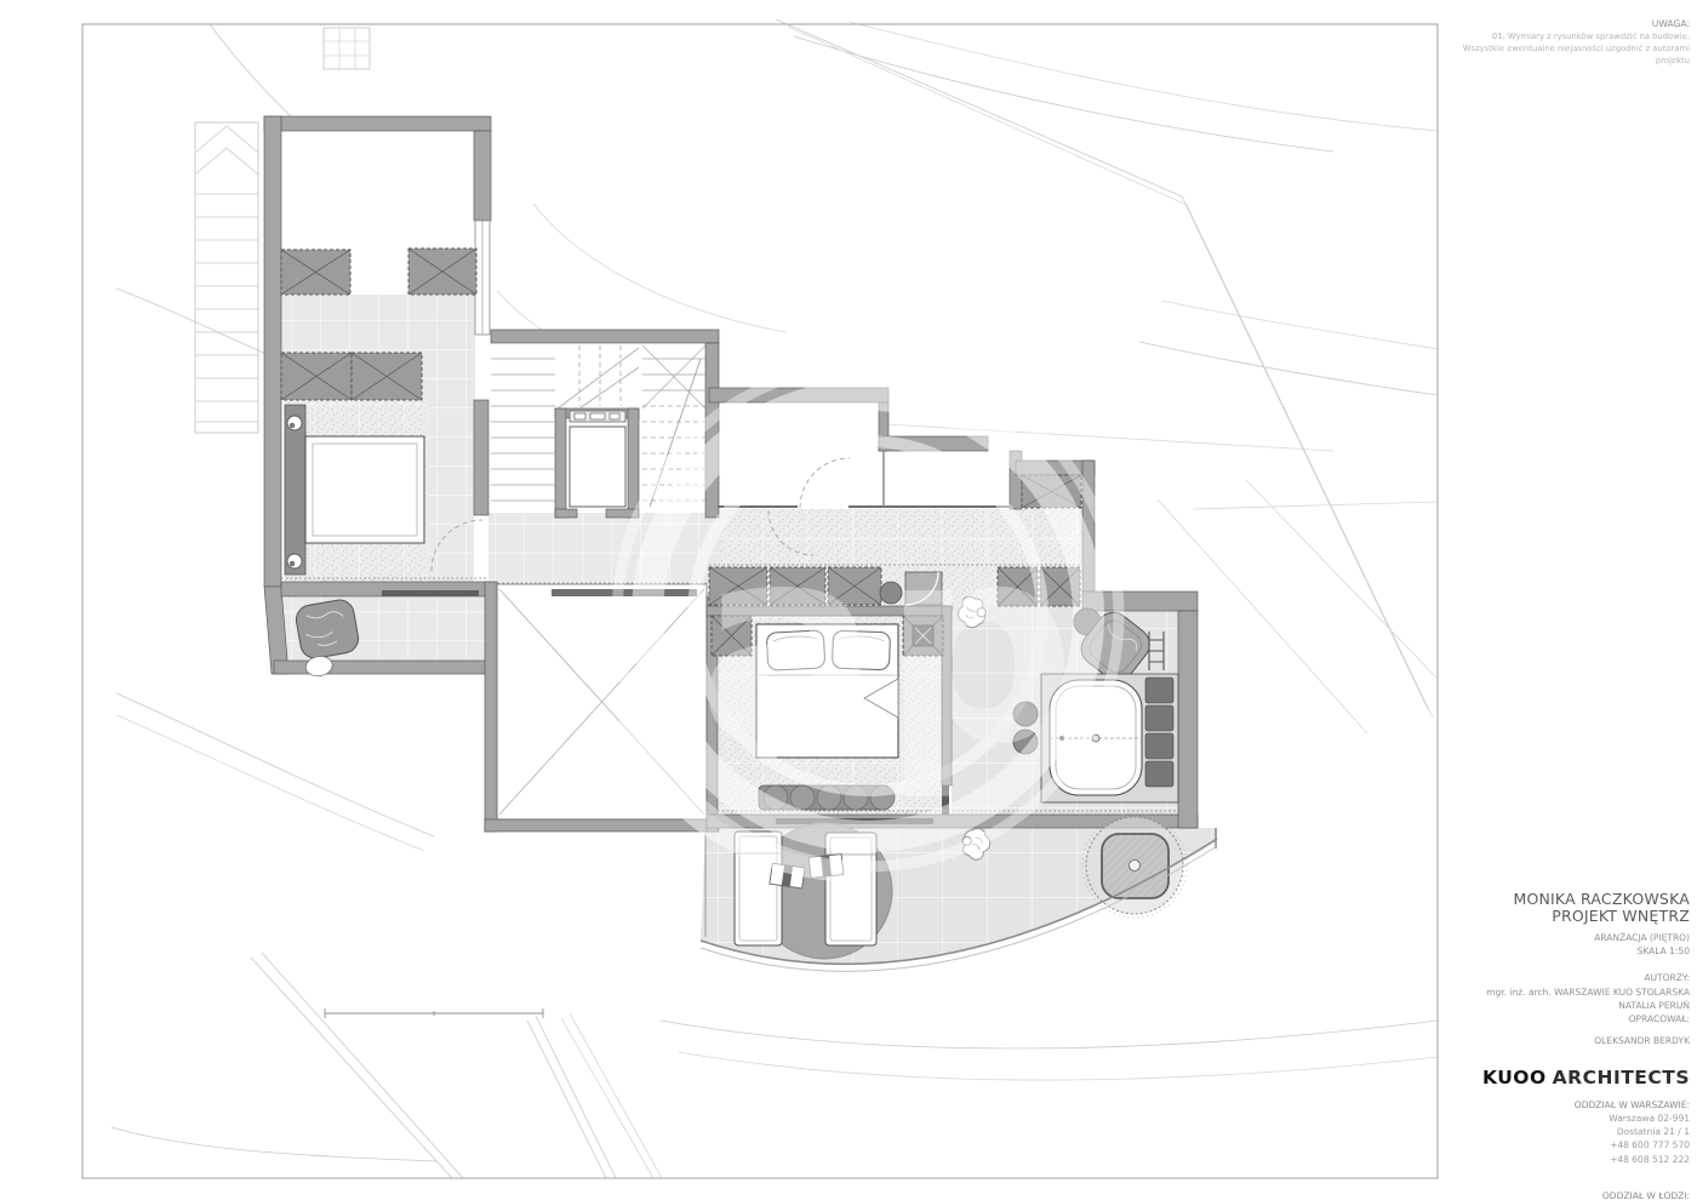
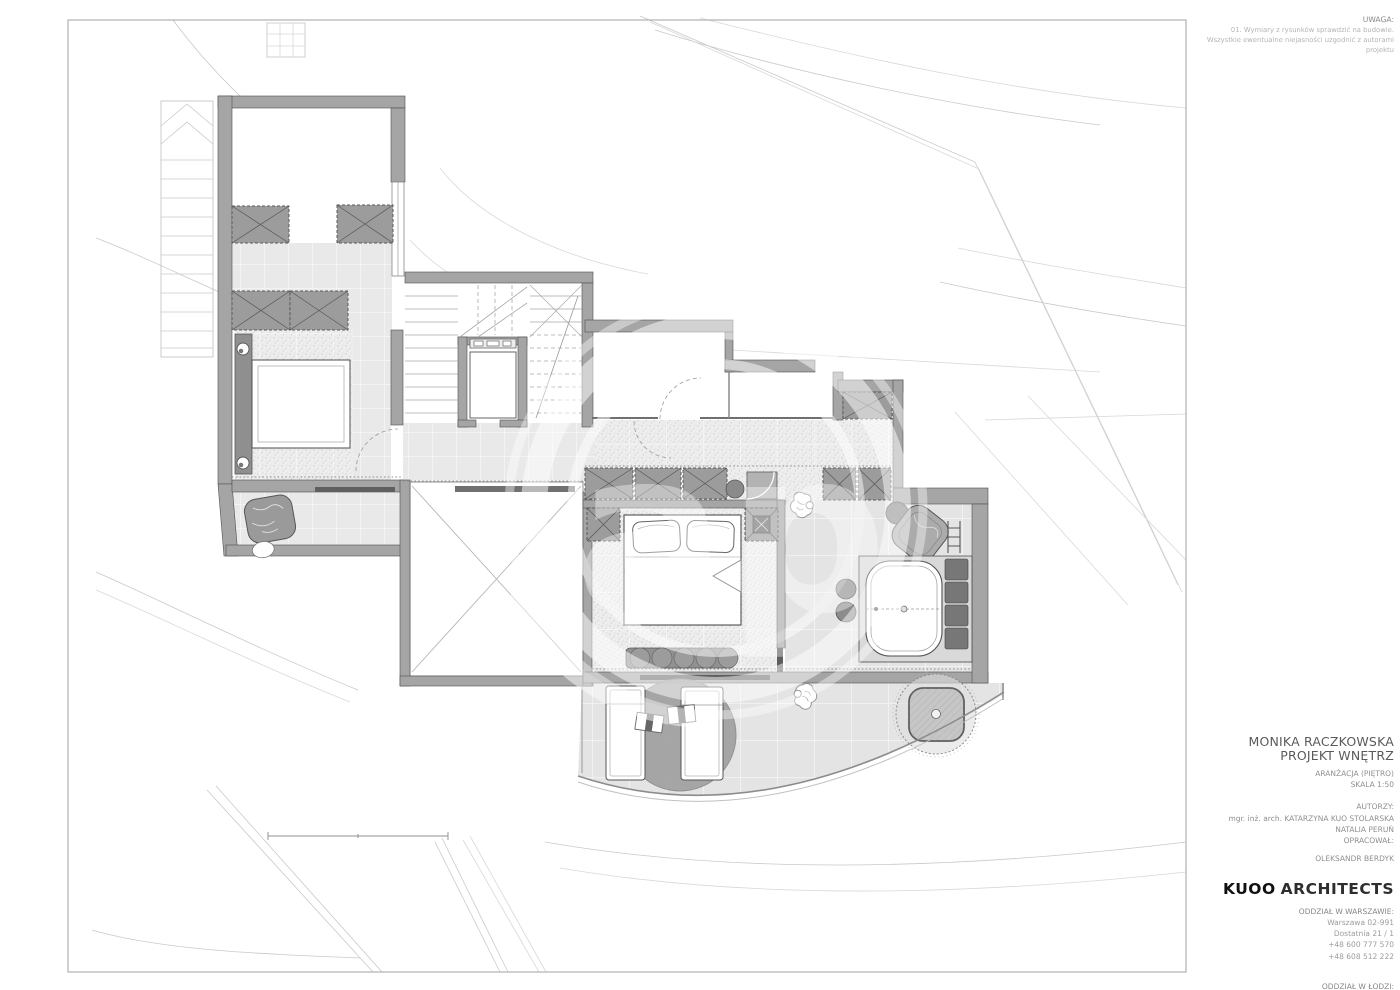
  ap
  UWAGA:
  01. Wymiary z rysunków sprawdzić na budowie.
  Wszystkie ewentualne niejasności uzgodnić z autorami
  projektu
  MONIKA RACZKOWSKA
  PROJEKT WNĘTRZ
  ARANŻACJA (PIĘTRO)
  SKALA 1:50
  AUTORZY:
- mgr. inż. arch. WARSZAWIE KUO STOLARSKA
+ mgr. inż. arch. KATARZYNA KUO STOLARSKA
  NATALIA PERUŃ
  OPRACOWAŁ:
  OLEKSANDR BERDYK
  KUOO ARCHITECTS
  ODDZIAŁ W WARSZAWIE:
  Warszawa 02-991
  Dostatnia 21 / 1
  +48 600 777 570
  +48 608 512 222
  ODDZIAŁ W ŁODZI:
